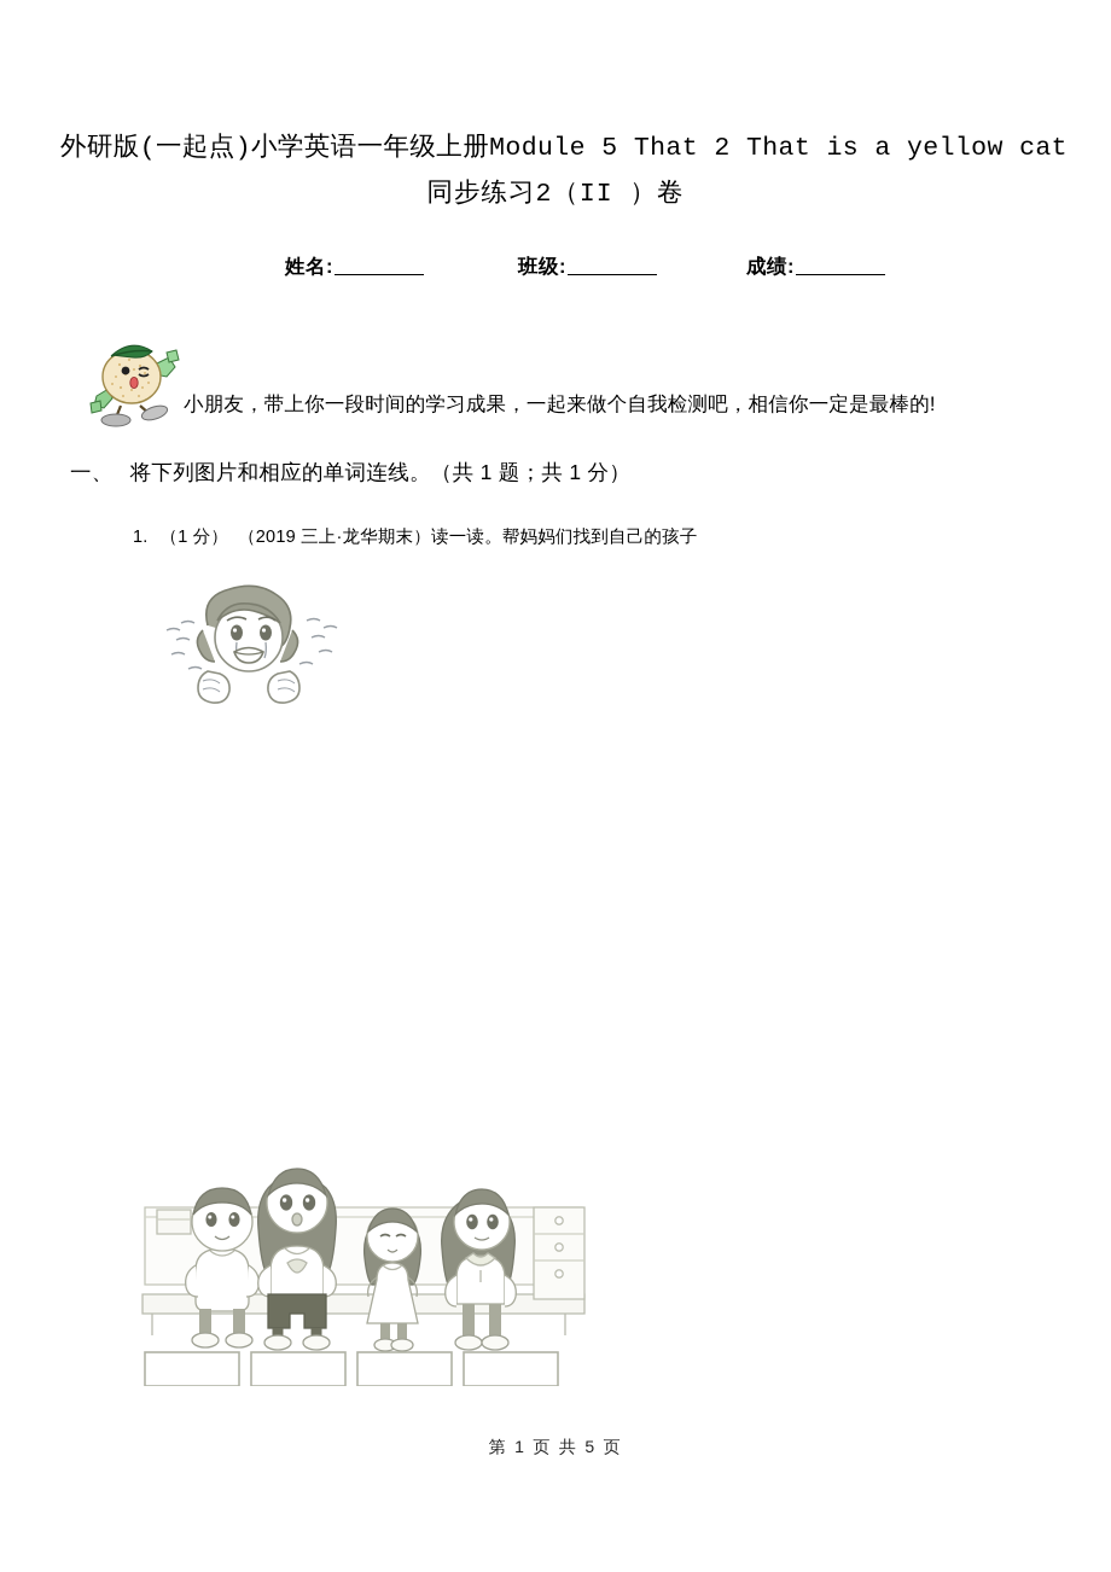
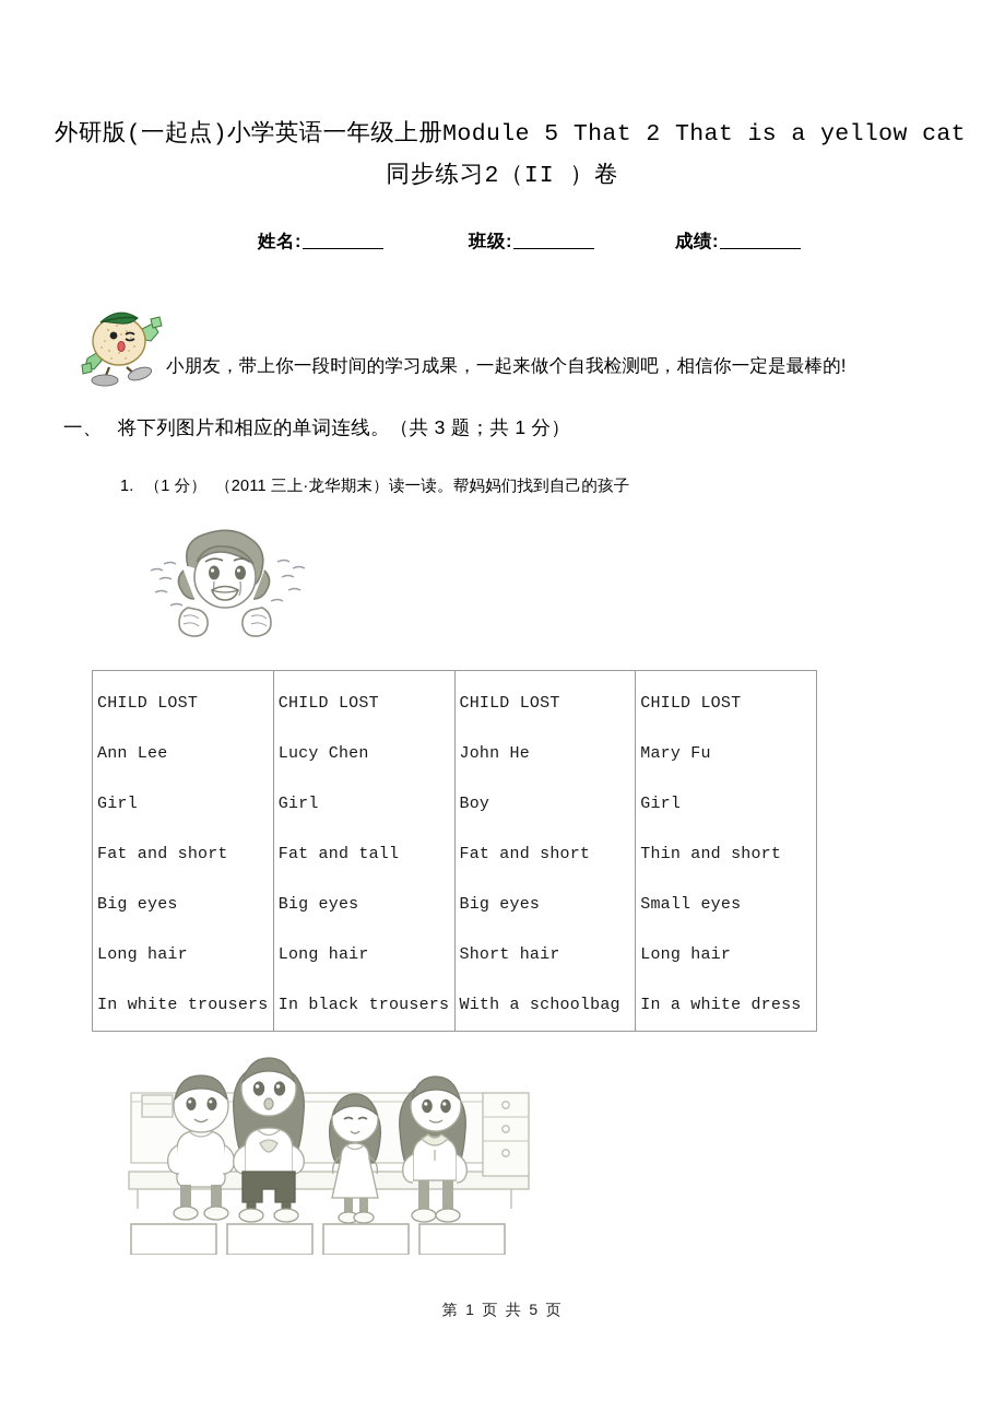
  外研版(一起点)小学英语一年级上册Module 5 That 2 That is a yellow cat
  同步练习2（II ）卷
  姓名: 班级: 成绩:
  小朋友，带上你一段时间的学习成果，一起来做个自我检测吧，相信你一定是最棒的!
- 一、 将下列图片和相应的单词连线。（共 1 题；共 1 分）
+ 一、 将下列图片和相应的单词连线。（共 3 题；共 1 分）
- 1. （1 分） （2019 三上·龙华期末）读一读。帮妈妈们找到自己的孩子
+ 1. （1 分） （2011 三上·龙华期末）读一读。帮妈妈们找到自己的孩子
+ CHILD LOST Ann Lee Girl Fat and short Big eyes Long hair In white trousers	CHILD LOST Lucy Chen Girl Fat and tall Big eyes Long hair In black trousers	CHILD LOST John He Boy Fat and short Big eyes Short hair With a schoolbag	CHILD LOST Mary Fu Girl Thin and short Small eyes Long hair In a white dress
  第 1 页 共 5 页
